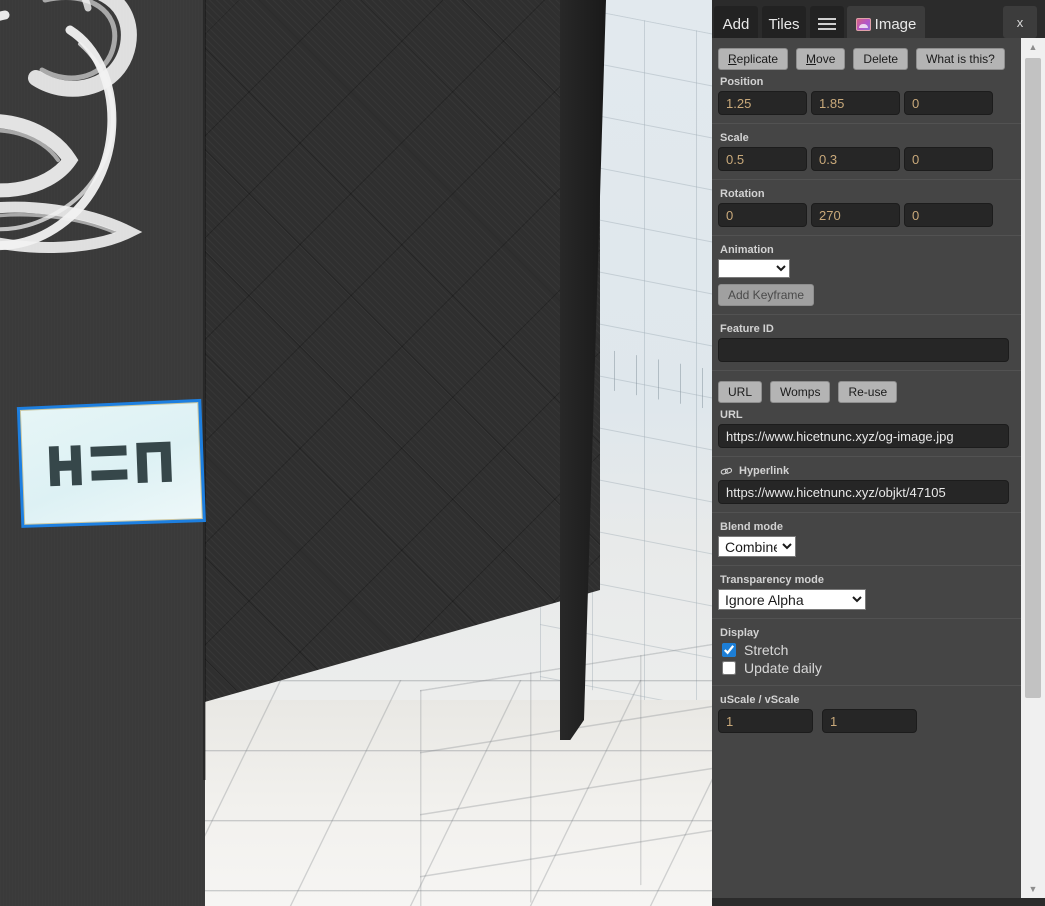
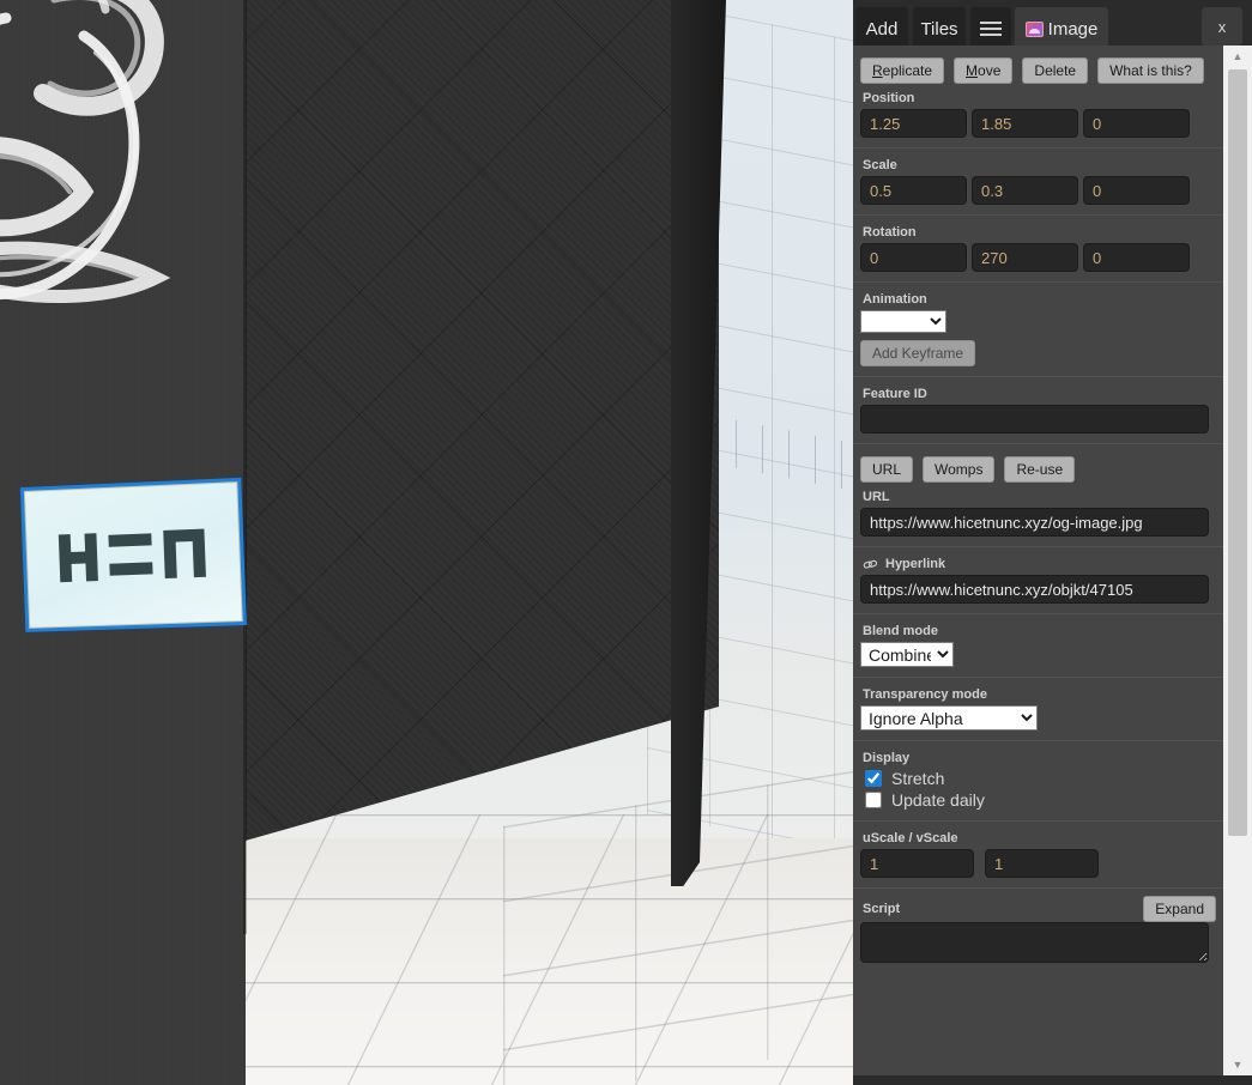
  Add
  Tiles
  Image
  x
  Replicate
  Move
  Delete
  What is this?
  Position
  1.25
  1.85
  0
  Scale
  0.5
  0.3
  0
  Rotation
  0
  270
  0
  Animation
  Add Keyframe
  Feature ID
  URL
  Womps
  Re-use
  URL
  https://www.hicetnunc.xyz/og-image.jpg
  Hyperlink
  https://www.hicetnunc.xyz/objkt/47105
  Blend mode
  Combin
  Transparency mode
  Ignore Alpha
  Display
  Stretch
  Update daily
  uScale / vScale
  1
  1
+ Script
+ Expand
  ▲
  ▼
